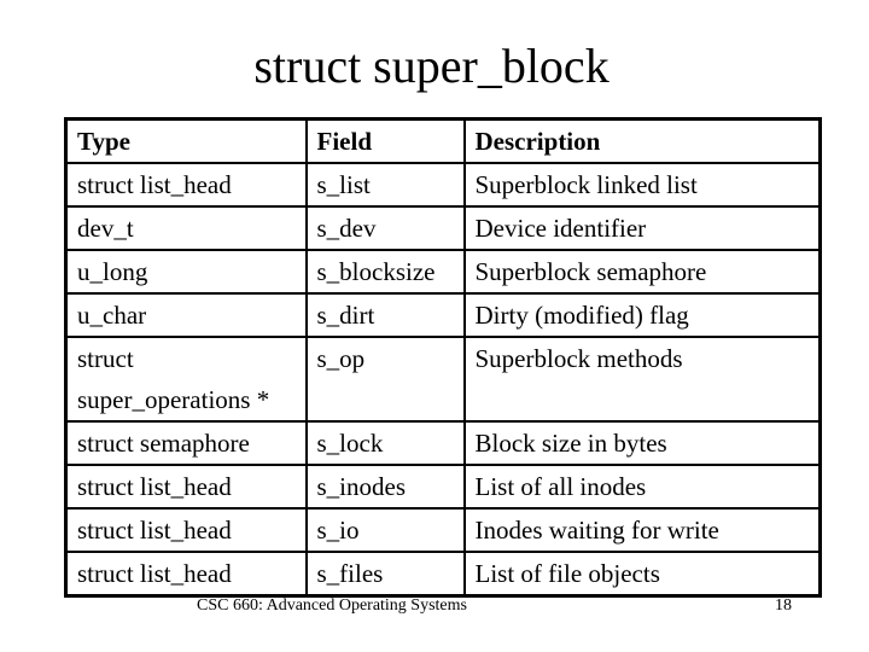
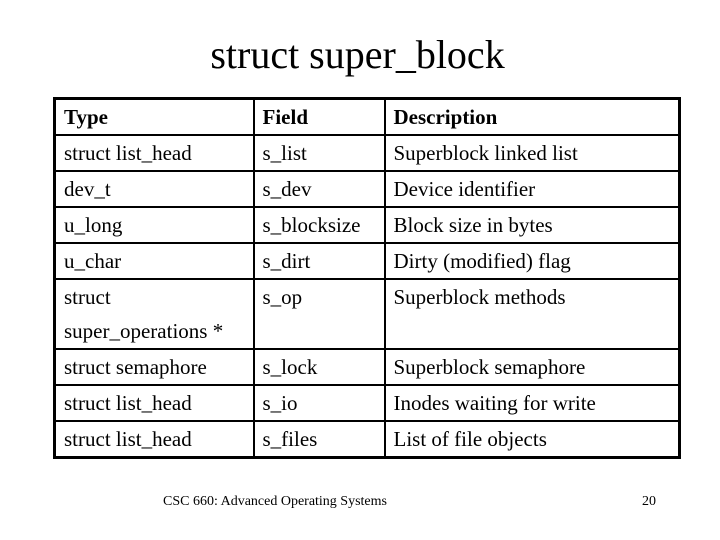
  struct super_block
  Type	Field	Description
  struct list_head	s_list	Superblock linked list
  dev_t	s_dev	Device identifier
- u_long	s_blocksize	Superblock semaphore
+ u_long	s_blocksize	Block size in bytes
  u_char	s_dirt	Dirty (modified) flag
  struct super_operations *	s_op	Superblock methods
- struct semaphore	s_lock	Block size in bytes
+ struct semaphore	s_lock	Superblock semaphore
- struct list_head	s_inodes	List of all inodes
  struct list_head	s_io	Inodes waiting for write
  struct list_head	s_files	List of file objects
  CSC 660: Advanced Operating Systems
- 18
+ 20
